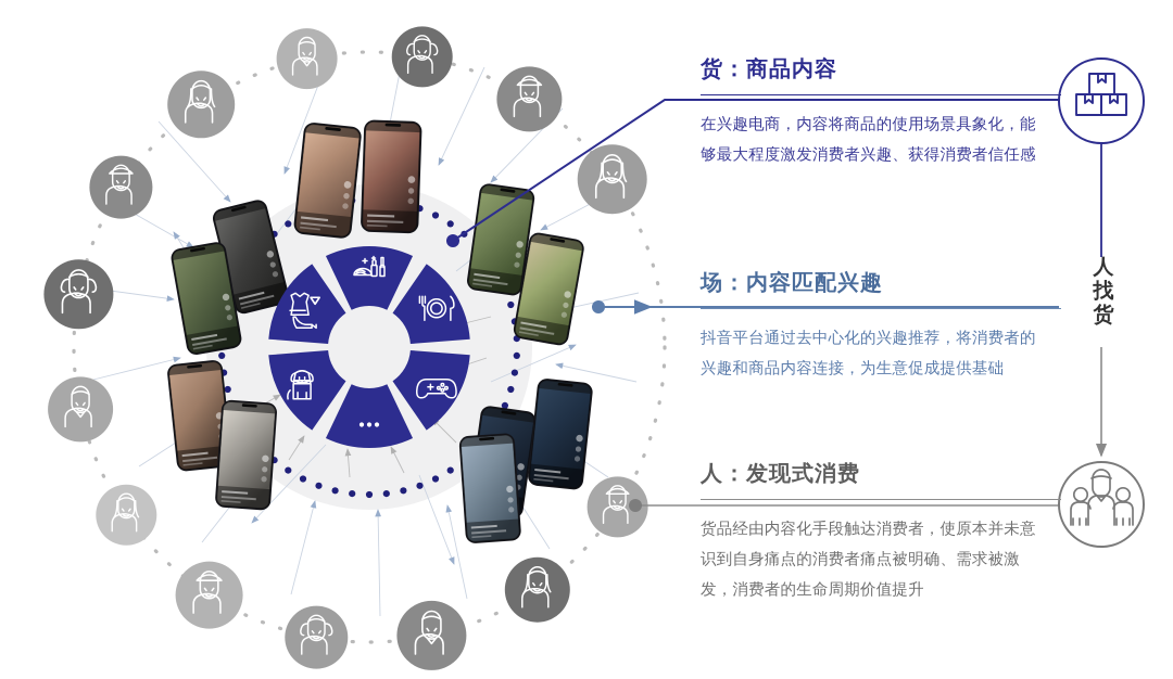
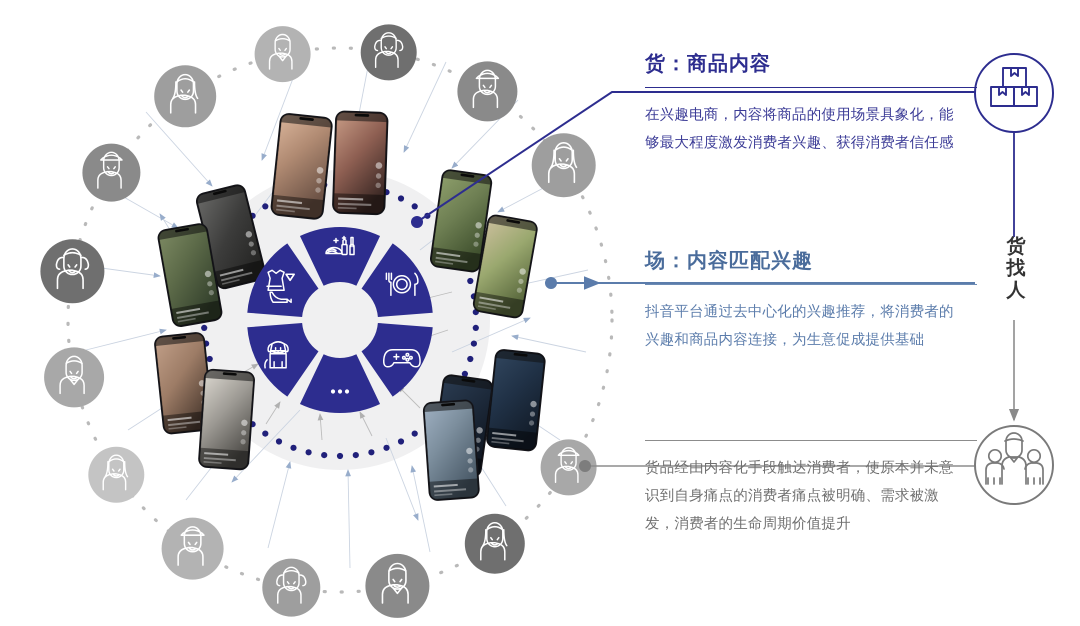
  货：商品内容
  在兴趣电商，内容将商品的使用场景具象化，能够最大程度激发消费者兴趣、获得消费者信任感
  场：内容匹配兴趣
  抖音平台通过去中心化的兴趣推荐，将消费者的兴趣和商品内容连接，为生意促成提供基础
- 人：发现式消费
  货品经由内容化手段触达消费者，使原本并未意识到自身痛点的消费者痛点被明确、需求被激发，消费者的生命周期价值提升
- 人
+ 货
  找
- 货
+ 人
